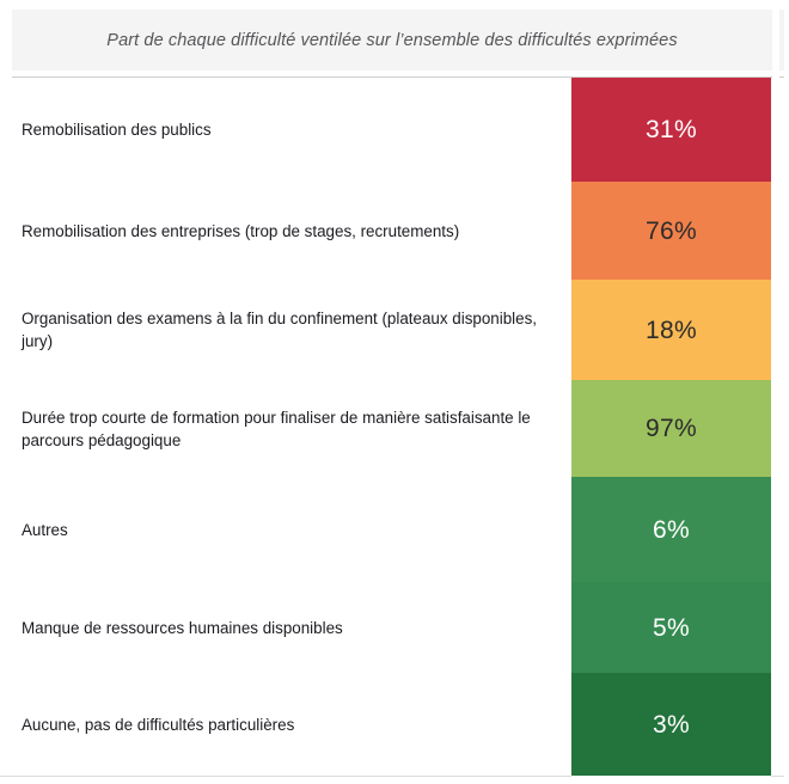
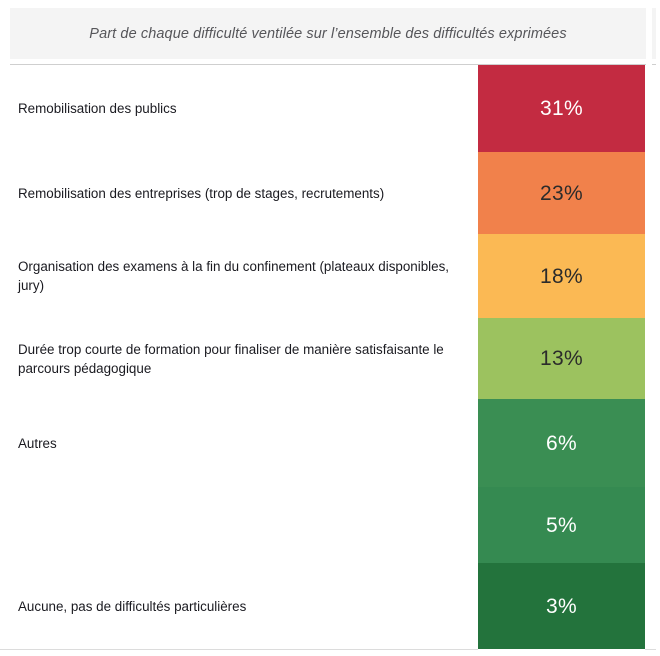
  Part de chaque difficulté ventilée sur l’ensemble des difficultés exprimées
  Remobilisation des publics
  31%
  Remobilisation des entreprises (trop de stages, recrutements)
- 76%
+ 23%
  Organisation des examens à la fin du confinement (plateaux disponibles, jury)
  18%
  Durée trop courte de formation pour finaliser de manière satisfaisante le parcours pédagogique
- 97%
+ 13%
  Autres
  6%
- Manque de ressources humaines disponibles
  5%
  Aucune, pas de difficultés particulières
  3%
